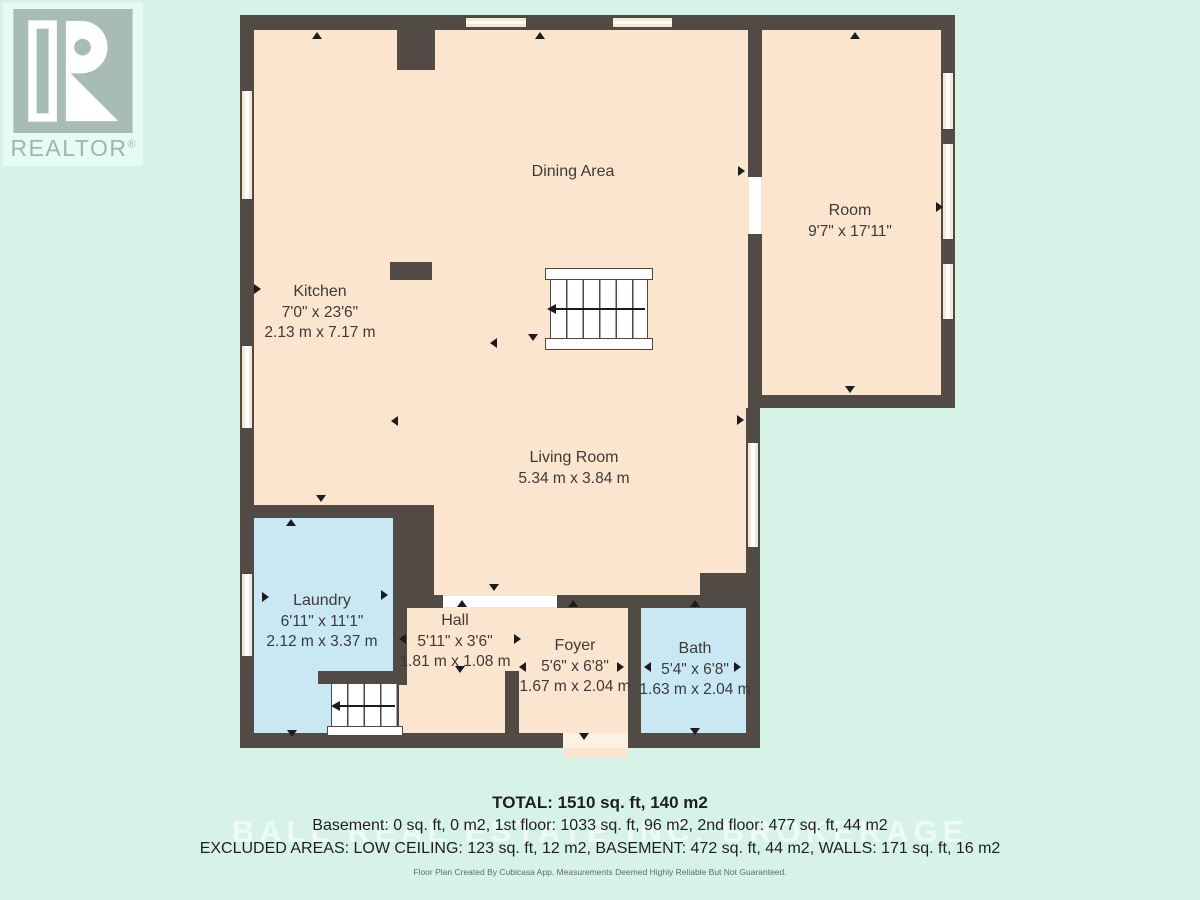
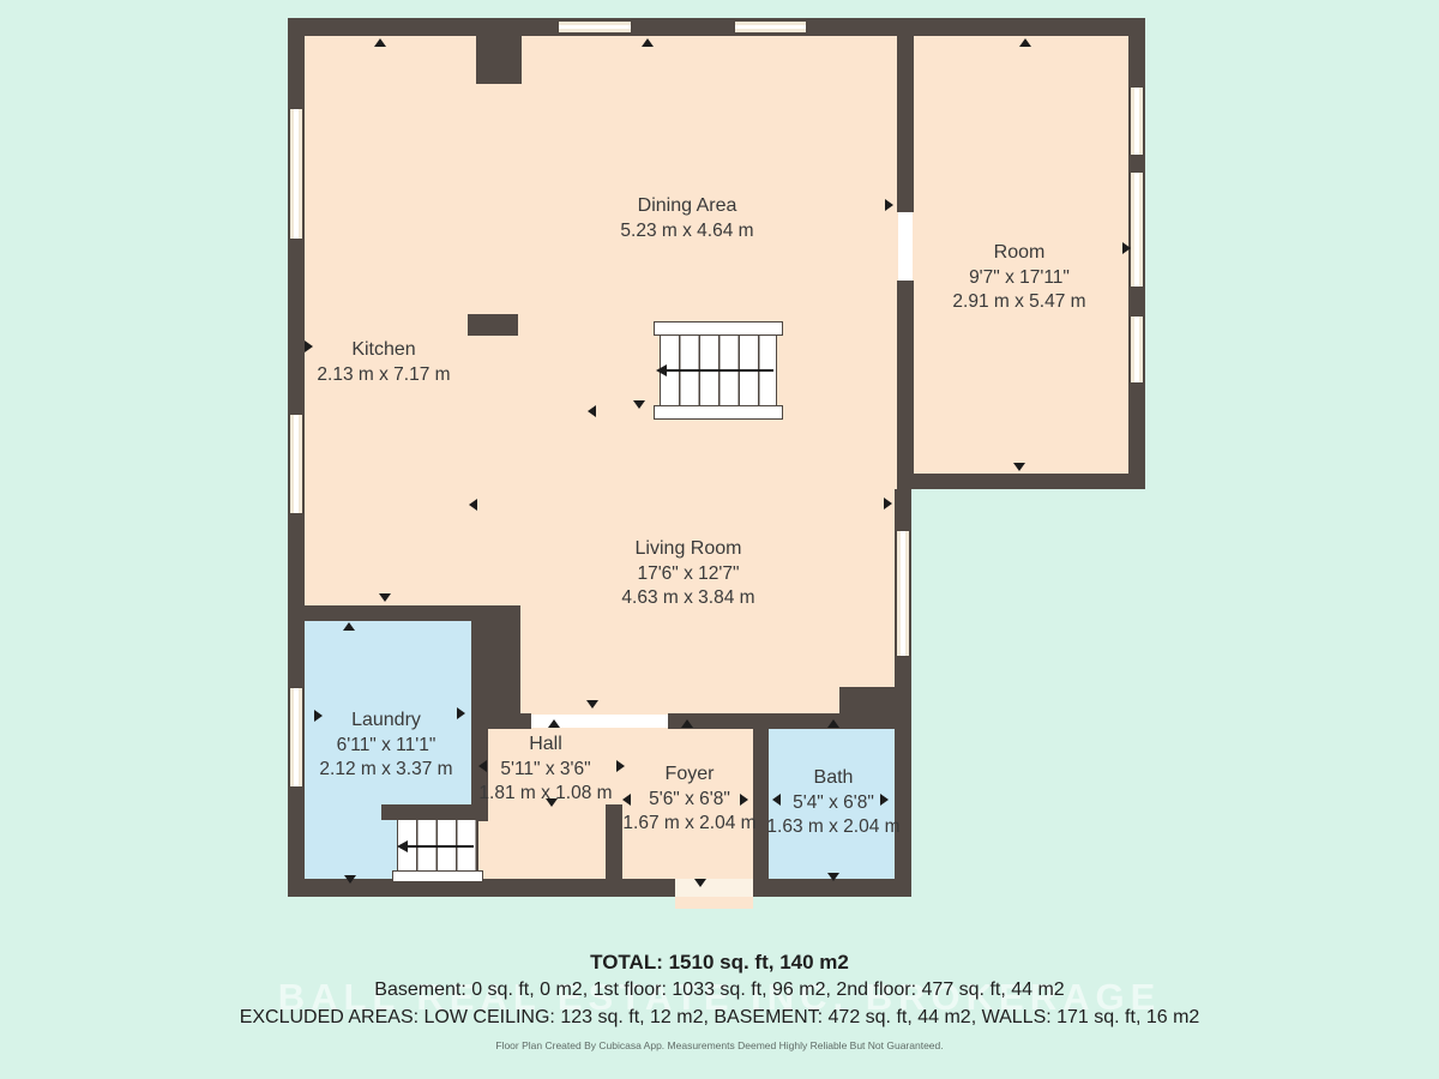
- REALTOR®
  Dining Area
+ 5.23 m x 4.64 m
  Room
  9'7" x 17'11"
+ 2.91 m x 5.47 m
  Kitchen
- 7'0" x 23'6"
  2.13 m x 7.17 m
  Living Room
+ 17'6" x 12'7"
- 5.34 m x 3.84 m
+ 4.63 m x 3.84 m
  Laundry
  6'11" x 11'1"
  2.12 m x 3.37 m
  Hall
  5'11" x 3'6"
  1.81 m x 1.08 m
  Foyer
  5'6" x 6'8"
  1.67 m x 2.04 m
  Bath
  5'4" x 6'8"
  1.63 m x 2.04 m
  LL REAL ESTATE INC. BROKERA
  TOTAL: 1510 sq. ft, 140 m2
  Basement: 0 sq. ft, 0 m2, 1st floor: 1033 sq. ft, 96 m2, 2nd floor: 477 sq. ft, 44 m2
  EXCLUDED AREAS: LOW CEILING: 123 sq. ft, 12 m2, BASEMENT: 472 sq. ft, 44 m2, WALLS: 171 sq. ft, 16 m2
  Floor Plan Created By Cubicasa App. Measurements Deemed Highly Reliable But Not Guaranteed.
